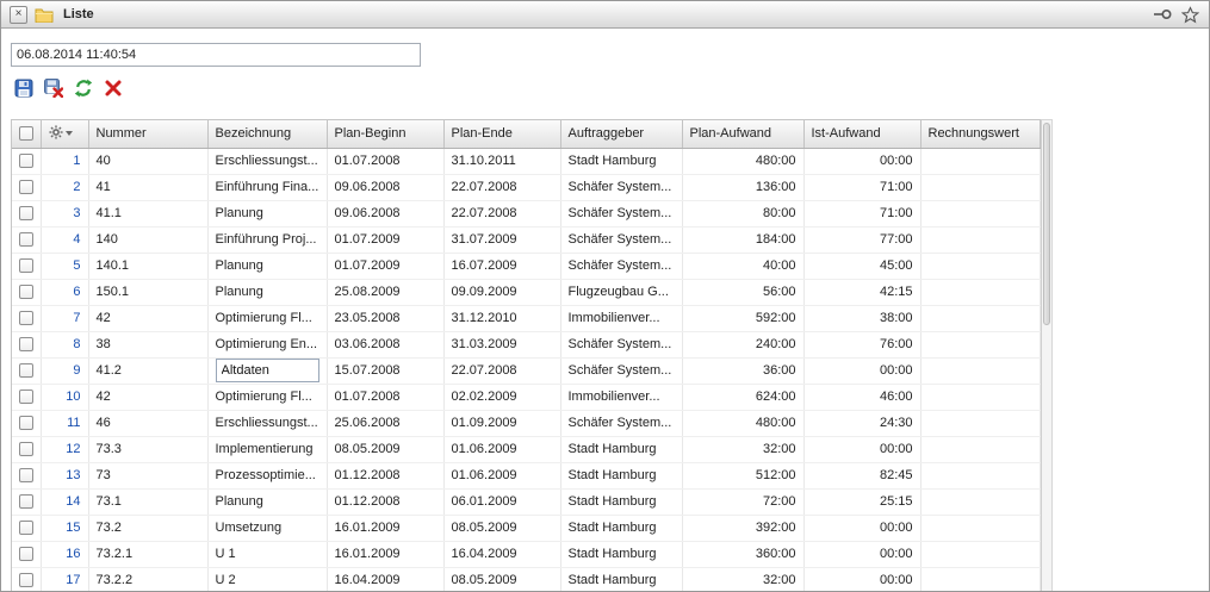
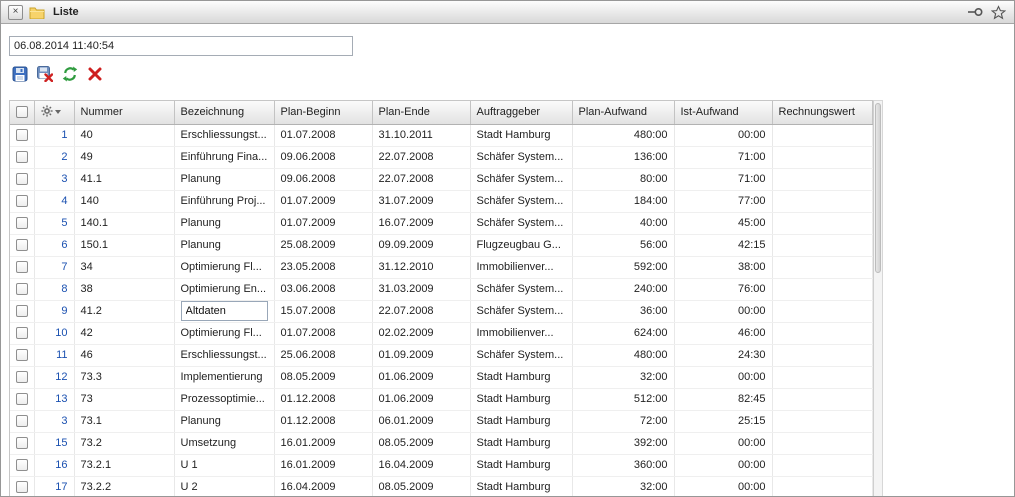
  ×
  Liste
  06.08.2014 11:40:54
  		Nummer	Bezeichnung	Plan-Beginn	Plan-Ende	Auftraggeber	Plan-Aufwand	Ist-Aufwand	Rechnungswert
  	1	40	Erschliessungst...	01.07.2008	31.10.2011	Stadt Hamburg	480:00	00:00
- 	2	41	Einführung Fina...	09.06.2008	22.07.2008	Schäfer System...	136:00	71:00
+ 	2	49	Einführung Fina...	09.06.2008	22.07.2008	Schäfer System...	136:00	71:00
  	3	41.1	Planung	09.06.2008	22.07.2008	Schäfer System...	80:00	71:00
  	4	140	Einführung Proj...	01.07.2009	31.07.2009	Schäfer System...	184:00	77:00
  	5	140.1	Planung	01.07.2009	16.07.2009	Schäfer System...	40:00	45:00
  	6	150.1	Planung	25.08.2009	09.09.2009	Flugzeugbau G...	56:00	42:15
- 	7	42	Optimierung Fl...	23.05.2008	31.12.2010	Immobilienver...	592:00	38:00
+ 	7	34	Optimierung Fl...	23.05.2008	31.12.2010	Immobilienver...	592:00	38:00
  	8	38	Optimierung En...	03.06.2008	31.03.2009	Schäfer System...	240:00	76:00
  	9	41.2	Altdaten	15.07.2008	22.07.2008	Schäfer System...	36:00	00:00
  	10	42	Optimierung Fl...	01.07.2008	02.02.2009	Immobilienver...	624:00	46:00
  	11	46	Erschliessungst...	25.06.2008	01.09.2009	Schäfer System...	480:00	24:30
  	12	73.3	Implementierung	08.05.2009	01.06.2009	Stadt Hamburg	32:00	00:00
  	13	73	Prozessoptimie...	01.12.2008	01.06.2009	Stadt Hamburg	512:00	82:45
- 	14	73.1	Planung	01.12.2008	06.01.2009	Stadt Hamburg	72:00	25:15
+ 	3	73.1	Planung	01.12.2008	06.01.2009	Stadt Hamburg	72:00	25:15
  	15	73.2	Umsetzung	16.01.2009	08.05.2009	Stadt Hamburg	392:00	00:00
  	16	73.2.1	U 1	16.01.2009	16.04.2009	Stadt Hamburg	360:00	00:00
  	17	73.2.2	U 2	16.04.2009	08.05.2009	Stadt Hamburg	32:00	00:00
